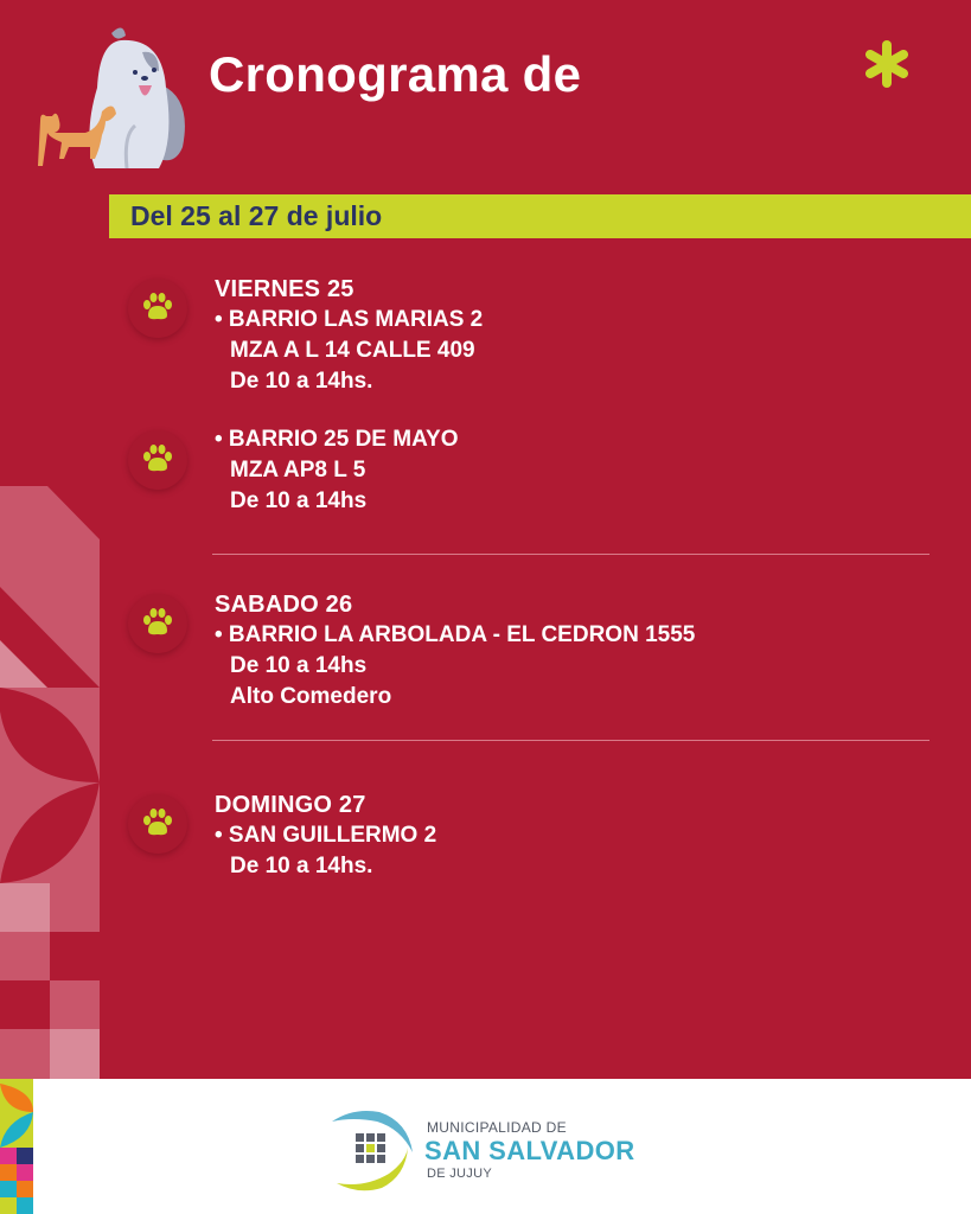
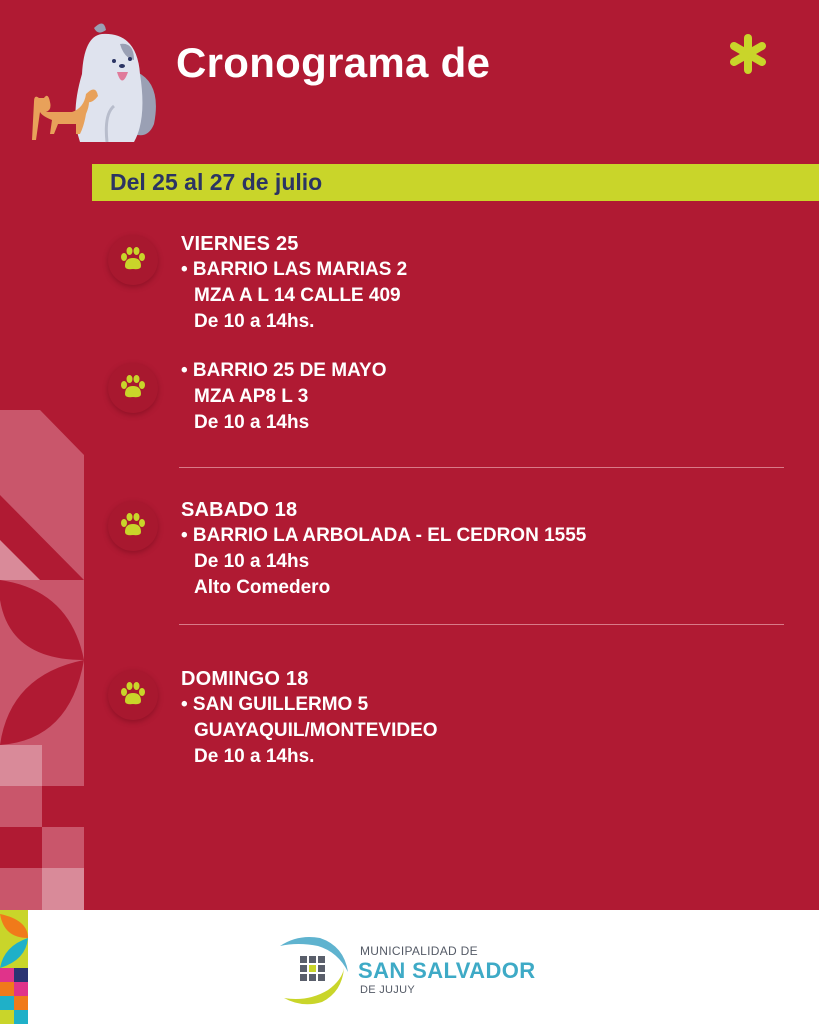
  Cronograma de
  Del 25 al 27 de julio
  VIERNES 25
  • BARRIO LAS MARIAS 2
  MZA A L 14 CALLE 409
  De 10 a 14hs.
  • BARRIO 25 DE MAYO
- MZA AP8 L 5
+ MZA AP8 L 3
  De 10 a 14hs
- SABADO 26
+ SABADO 18
  • BARRIO LA ARBOLADA - EL CEDRON 1555
  De 10 a 14hs
  Alto Comedero
- DOMINGO 27
+ DOMINGO 18
- • SAN GUILLERMO 2
+ • SAN GUILLERMO 5
+ GUAYAQUIL/MONTEVIDEO
  De 10 a 14hs.
  MUNICIPALIDAD DE
  SAN SALVADOR
  DE JUJUY
